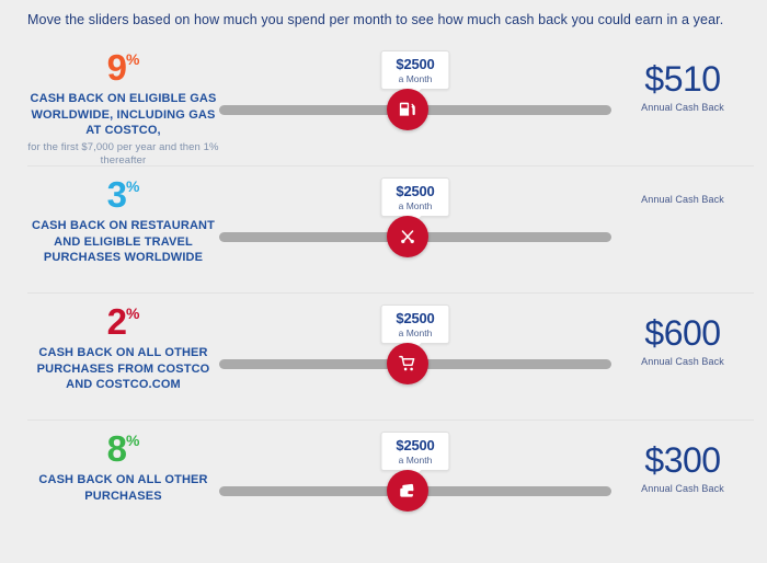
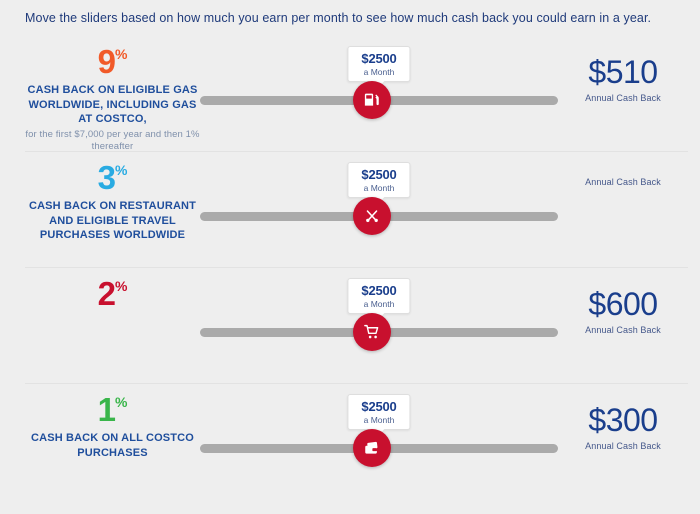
- Move the sliders based on how much you spend per month to see how much cash back you could earn in a year.
+ Move the sliders based on how much you earn per month to see how much cash back you could earn in a year.
  9%
  CASH BACK ON ELIGIBLE GAS WORLDWIDE, INCLUDING GAS AT COSTCO,
  for the first $7,000 per year and then 1% thereafter
  $2500
  a Month
  $510
  Annual Cash Back
  3%
  CASH BACK ON RESTAURANT AND ELIGIBLE TRAVEL PURCHASES WORLDWIDE
  $2500
  a Month
  Annual Cash Back
  2%
- CASH BACK ON ALL OTHER PURCHASES FROM COSTCO AND COSTCO.COM
  $2500
  a Month
  $600
  Annual Cash Back
- 8%
+ 1%
- CASH BACK ON ALL OTHER PURCHASES
+ CASH BACK ON ALL COSTCO PURCHASES
  $2500
  a Month
  $300
  Annual Cash Back
